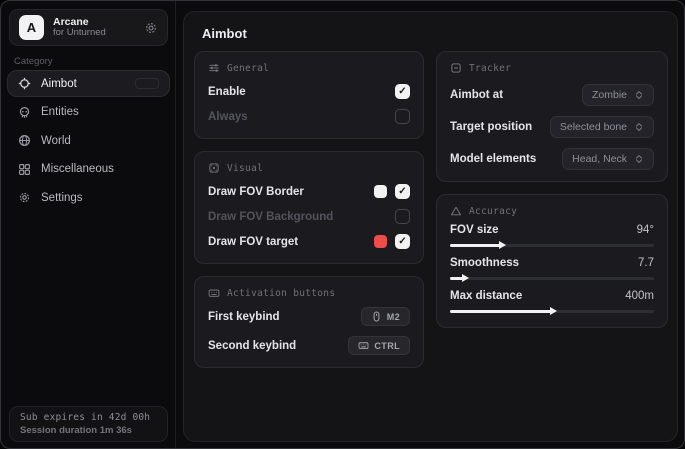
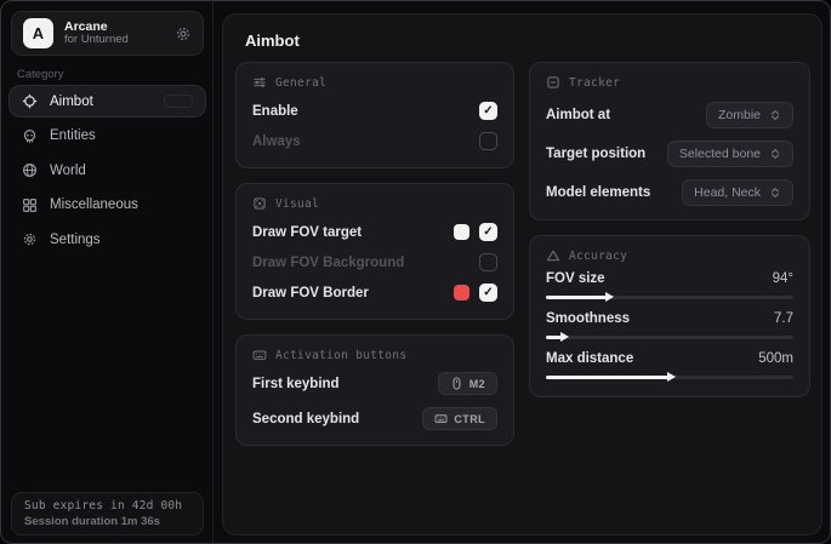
  A
  Arcane
  for Unturned
  Category
  Aimbot
  Entities
  World
  Miscellaneous
  Settings
  Sub expires in 42d 00h
  Session duration 1m 36s
  Aimbot
  General
  Enable
  ✓
  Always
  Visual
- Draw FOV Border
+ Draw FOV target
  ✓
  Draw FOV Background
- Draw FOV target
+ Draw FOV Border
  ✓
  Activation buttons
  First keybind
  M2
  Second keybind
  CTRL
  Tracker
  Aimbot at
  Zombie
  Target position
  Selected bone
  Model elements
  Head, Neck
  Accuracy
  FOV size
  94°
  Smoothness
  7.7
  Max distance
- 400m
+ 500m
